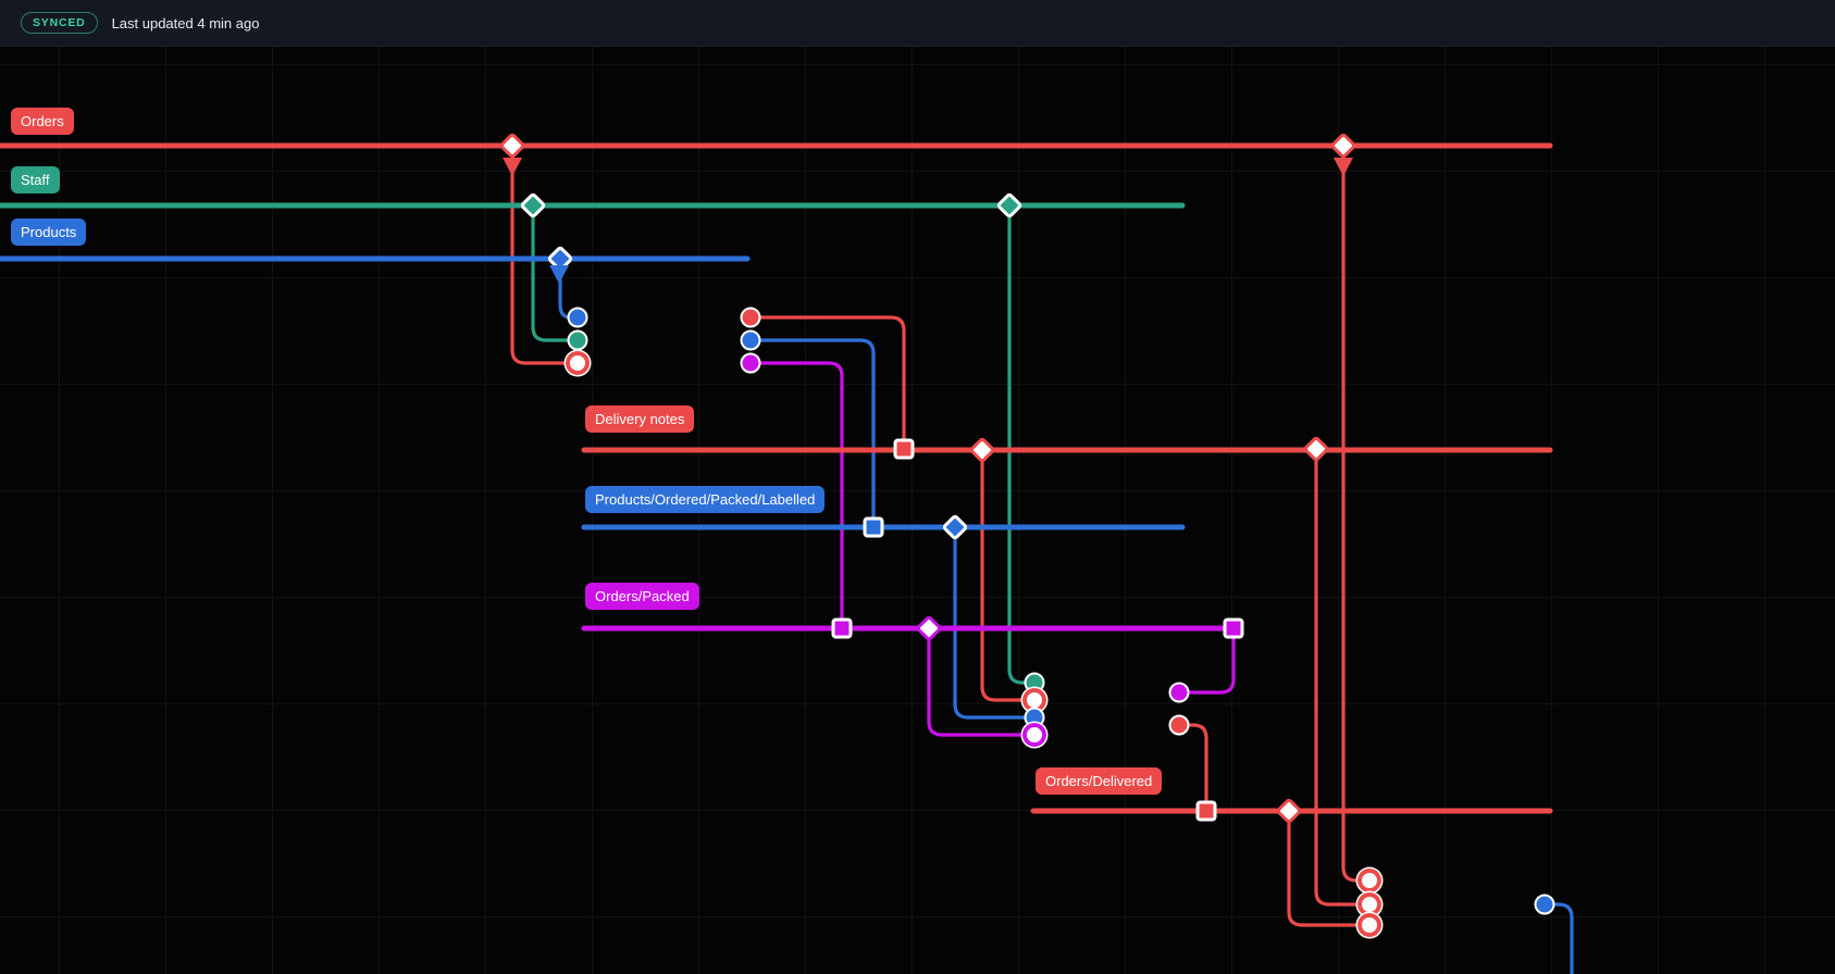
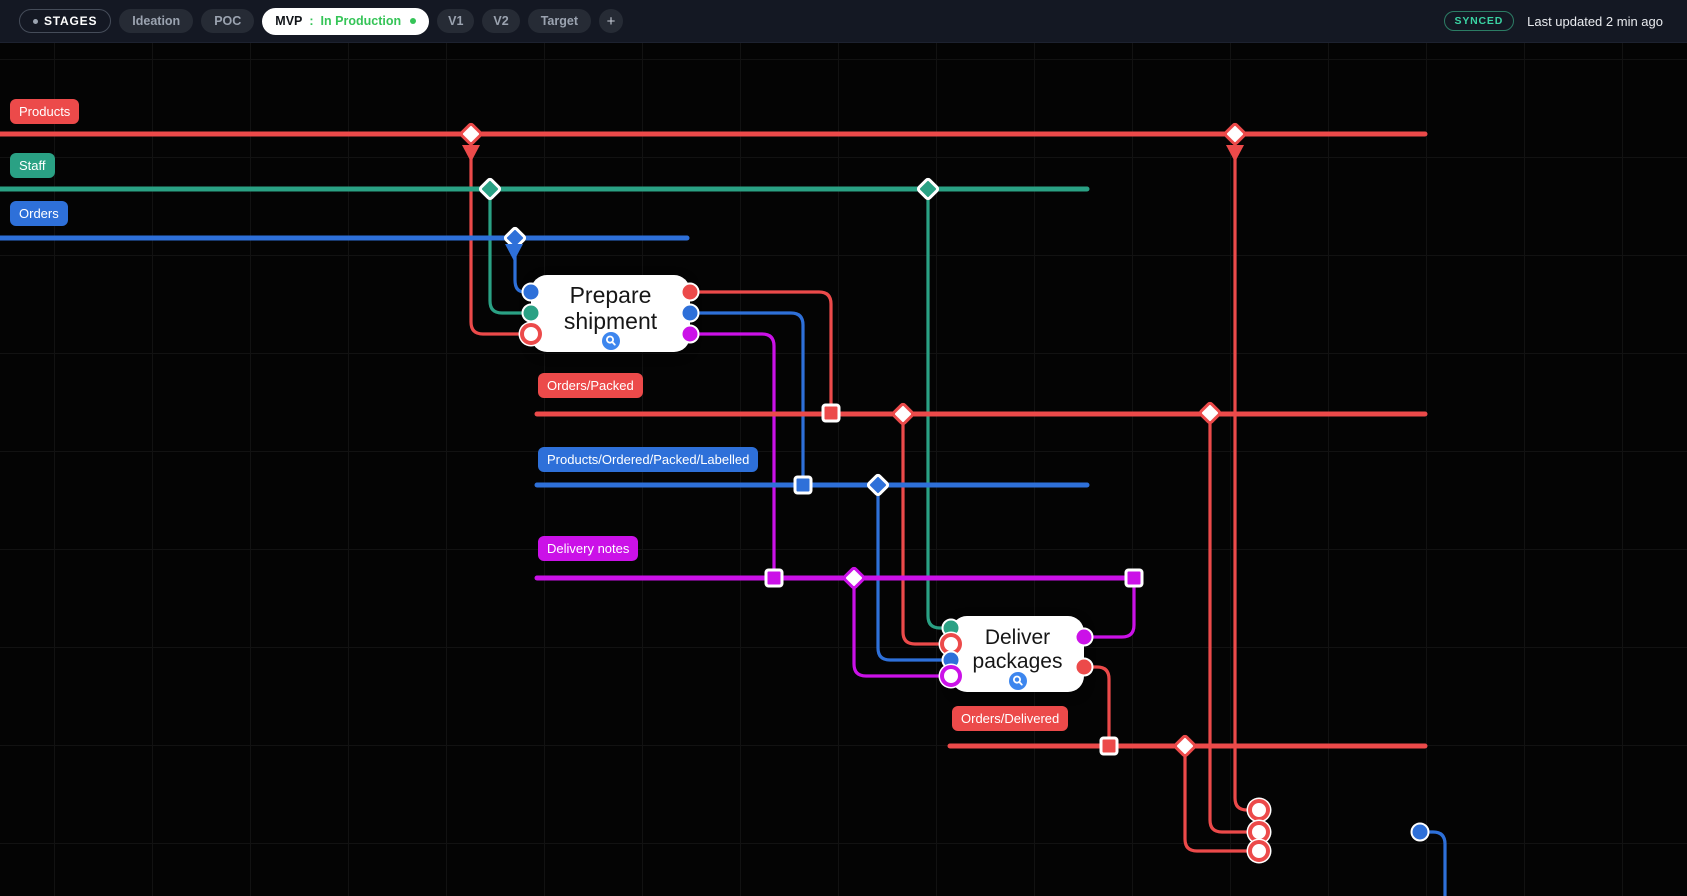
- Orders
+ Products
  Staff
- Products
+ Orders
- Delivery notes
+ Orders/Packed
  Products/Ordered/Packed/Labelled
- Orders/Packed
+ Delivery notes
  Orders/Delivered
+ Prepare
+ shipment
+ Deliver
+ packages
+ STAGES
+ Ideation
+ POC
+ MVP
+ :
+ In Production
+ V1
+ V2
+ Target
+ +
  SYNCED
- Last updated 4 min ago
+ Last updated 2 min ago
